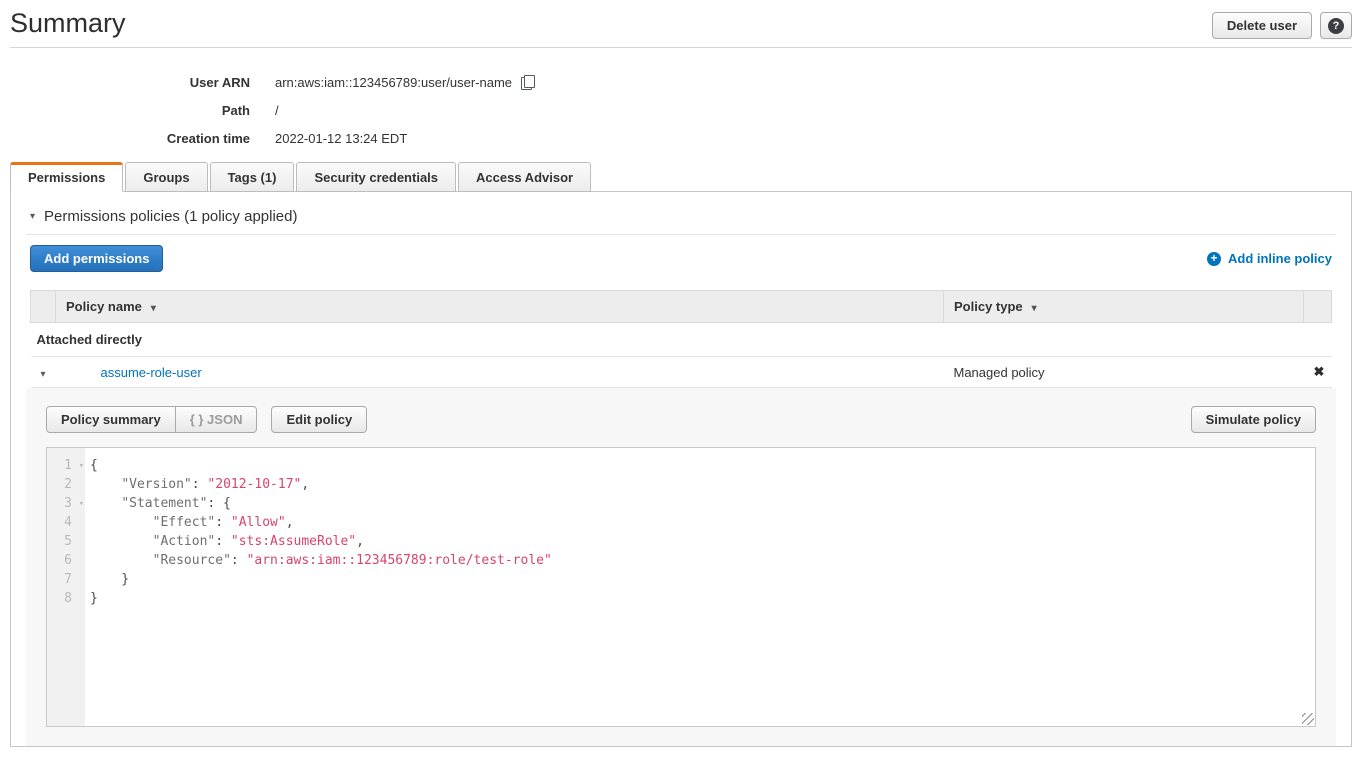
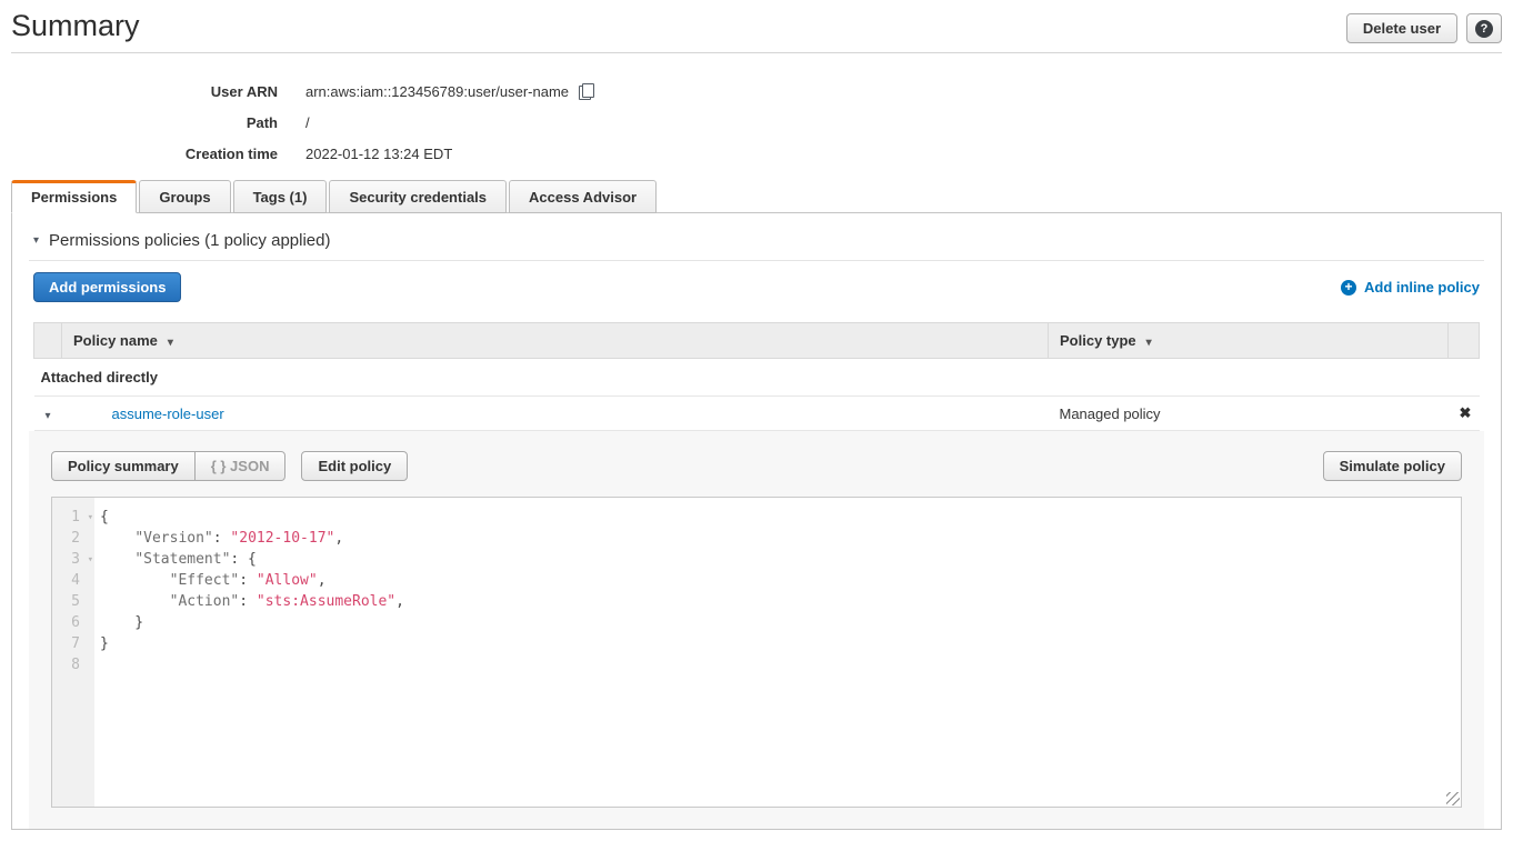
  Summary
  Delete user
  ?
  User ARN
  arn:aws:iam::123456789:user/user-name
  Path
  /
  Creation time
  2022-01-12 13:24 EDT
  Permissions
  Groups
  Tags (1)
  Security credentials
  Access Advisor
  ▾
  Permissions policies (1 policy applied)
  Add permissions
  +
  Add inline policy
  	Policy name ▾	Policy type ▾
  Attached directly
  ▾	assume-role-user	Managed policy	✖
  Policy summary
  { } JSON
  Edit policy
  Simulate policy
  1
  ▾
  2
  3
  ▾
  4
  5
  6
  7
  8
  {
  "Version": "2012-10-17",
  "Statement": {
  "Effect": "Allow",
  "Action": "sts:AssumeRole",
- "Resource": "arn:aws:iam::123456789:role/test-role"
  }
  }
